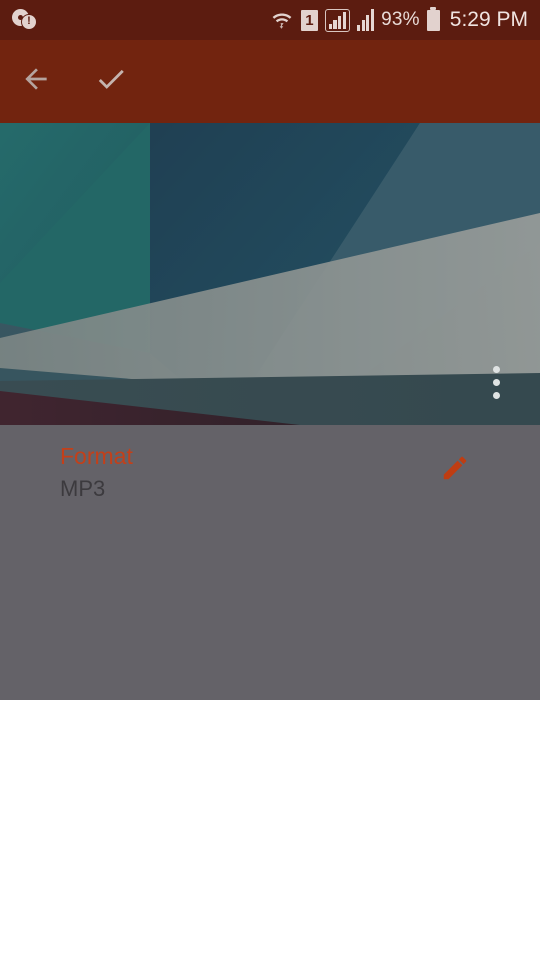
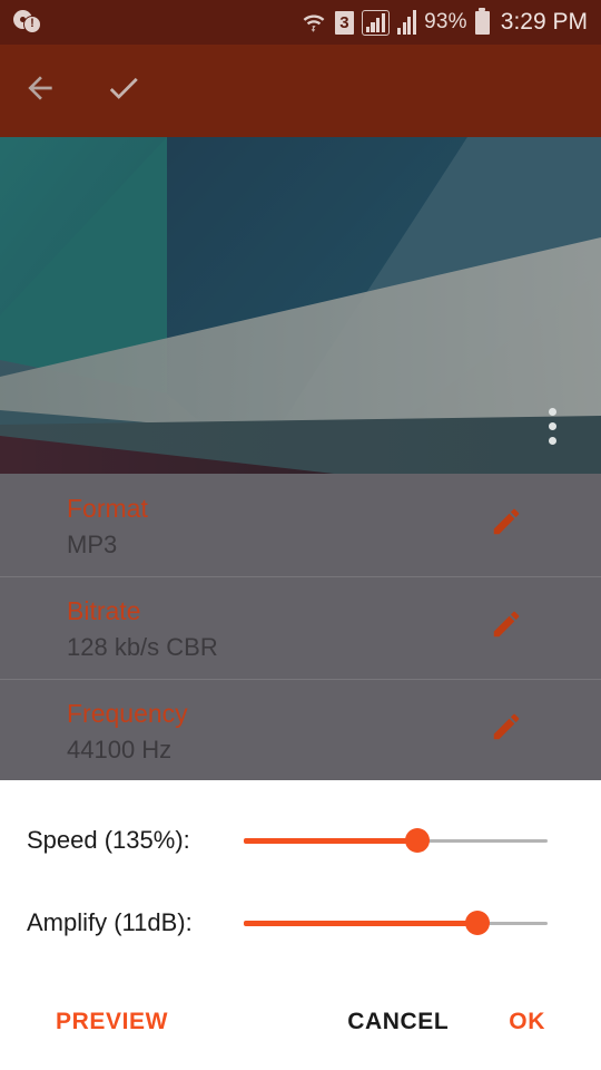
- 1
+ 3
  93%
- 5:29 PM
+ 3:29 PM
  Format
  MP3
+ Bitrate
+ 128 kb/s CBR
+ Frequency
+ 44100 Hz
+ Speed (135%):
+ Amplify (11dB):
+ PREVIEW
+ CANCEL
+ OK
